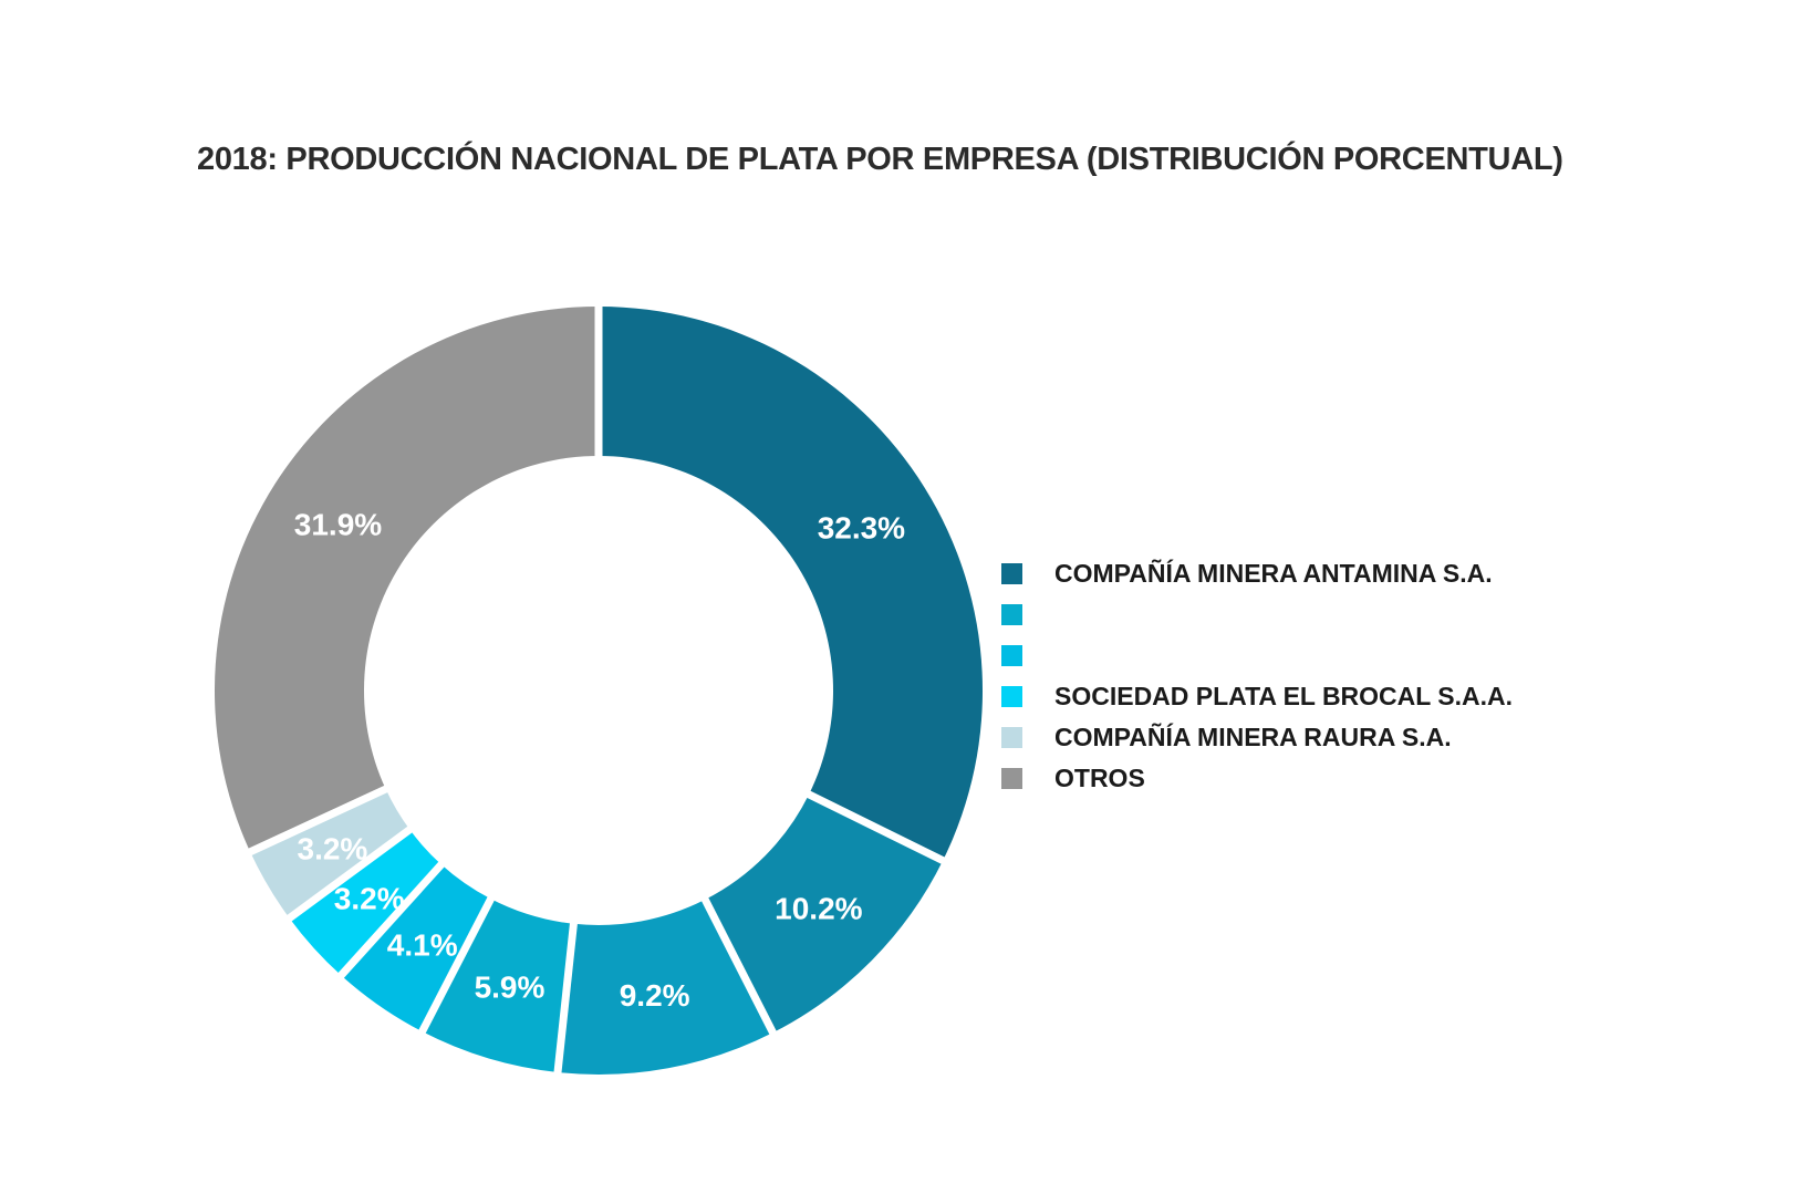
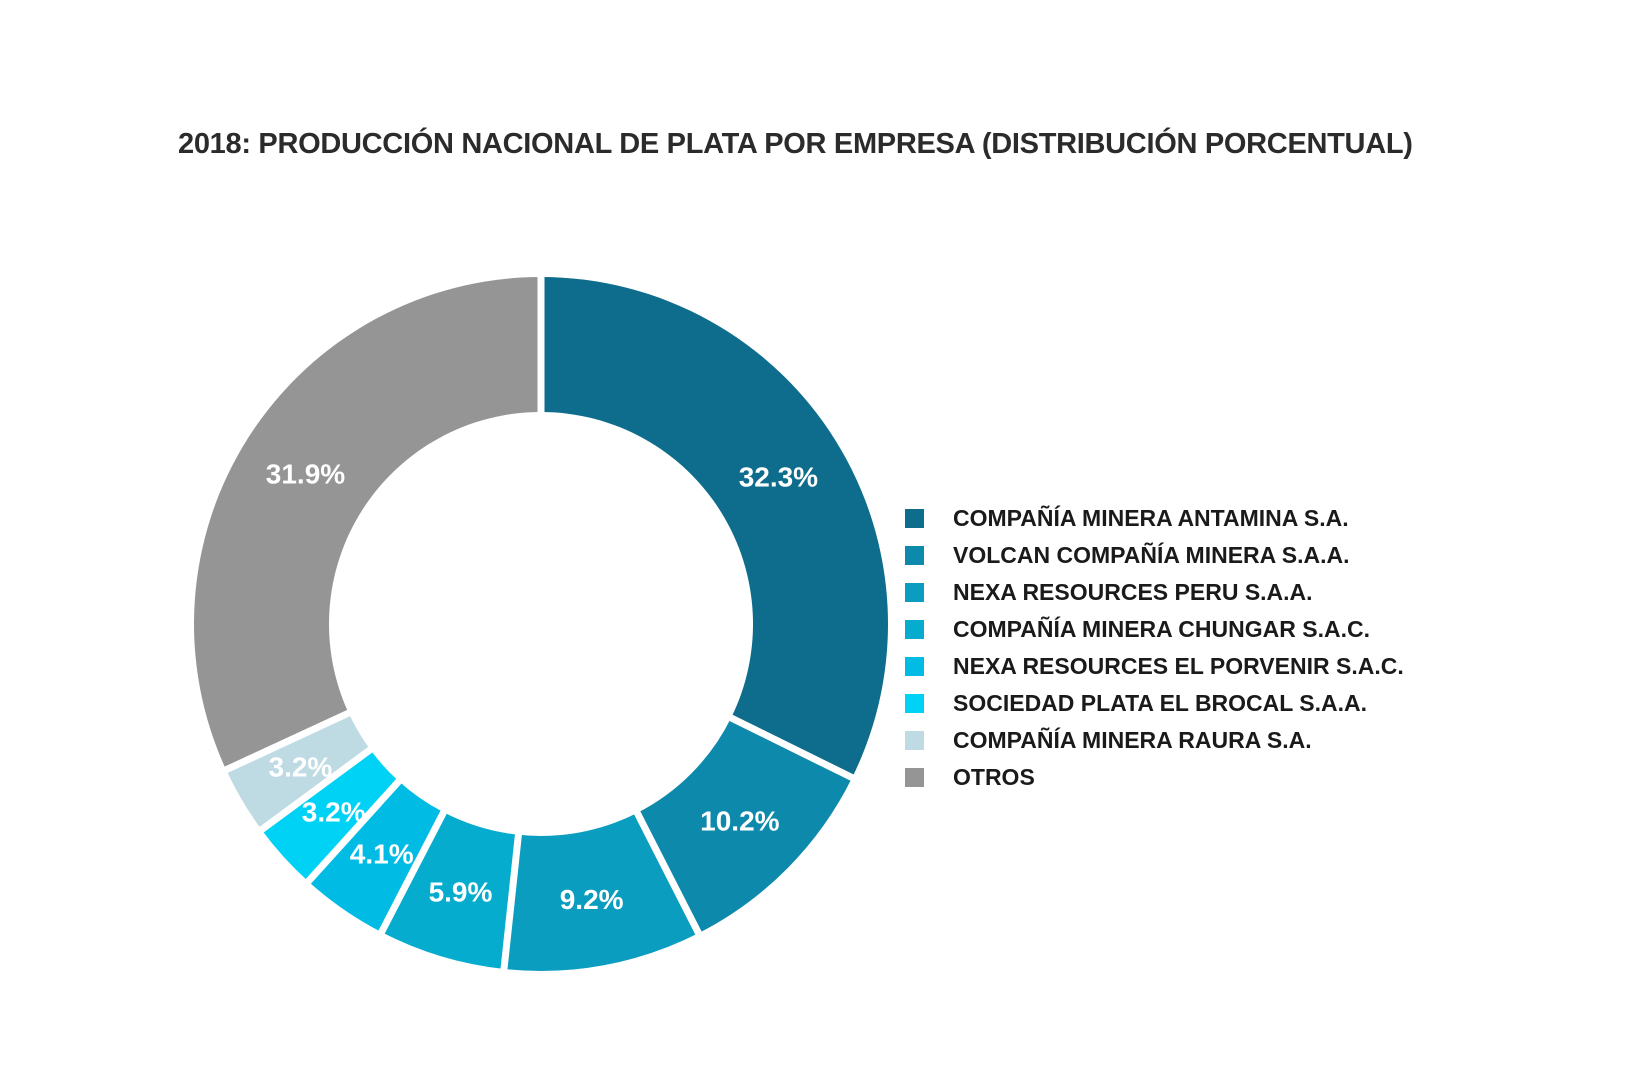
  2018: PRODUCCIÓN NACIONAL DE PLATA POR EMPRESA (DISTRIBUCIÓN PORCENTUAL)
  32.3%
  10.2%
  9.2%
  5.9%
  4.1%
  3.2%
  3.2%
  31.9%
  COMPAÑÍA MINERA ANTAMINA S.A.
+ VOLCAN COMPAÑÍA MINERA S.A.A.
+ NEXA RESOURCES PERU S.A.A.
+ COMPAÑÍA MINERA CHUNGAR S.A.C.
+ NEXA RESOURCES EL PORVENIR S.A.C.
  SOCIEDAD PLATA EL BROCAL S.A.A.
  COMPAÑÍA MINERA RAURA S.A.
  OTROS
